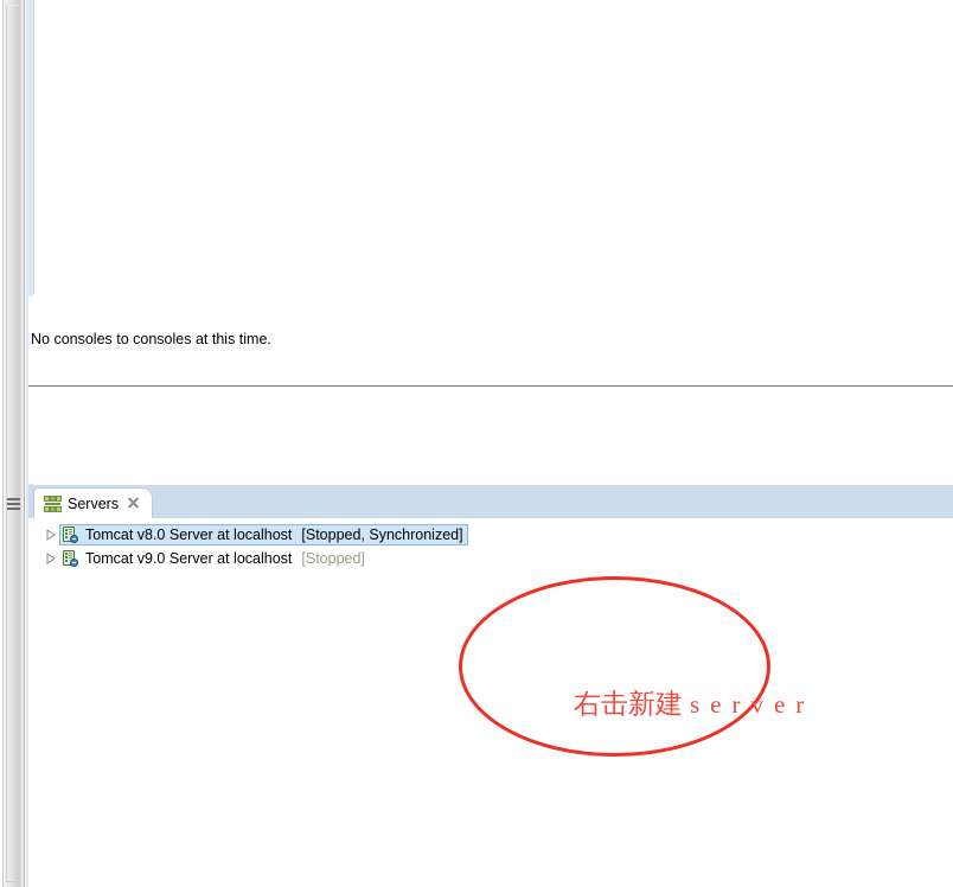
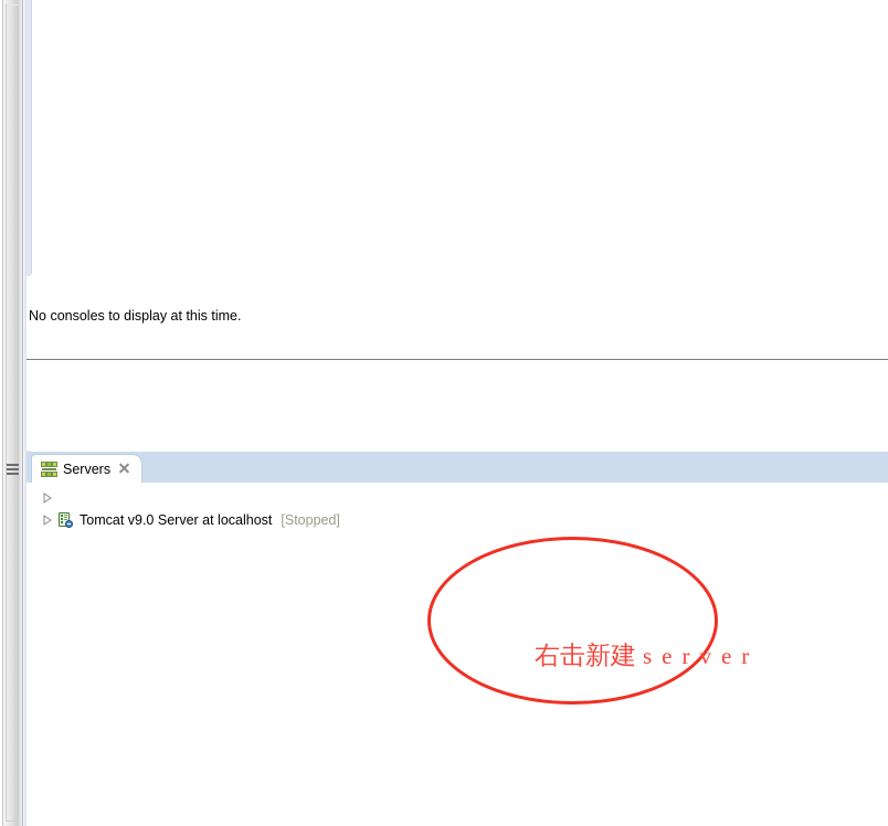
- No consoles to consoles at this time.
+ No consoles to display at this time.
  Servers
- Tomcat v8.0 Server at localhost
- [Stopped, Synchronized]
  Tomcat v9.0 Server at localhost
  [Stopped]
  右击新建 server
